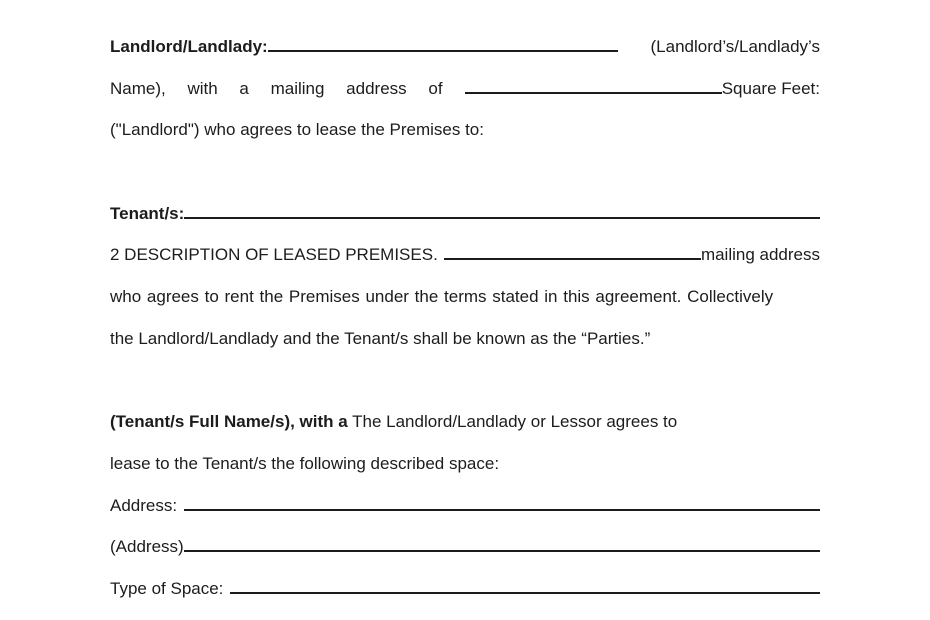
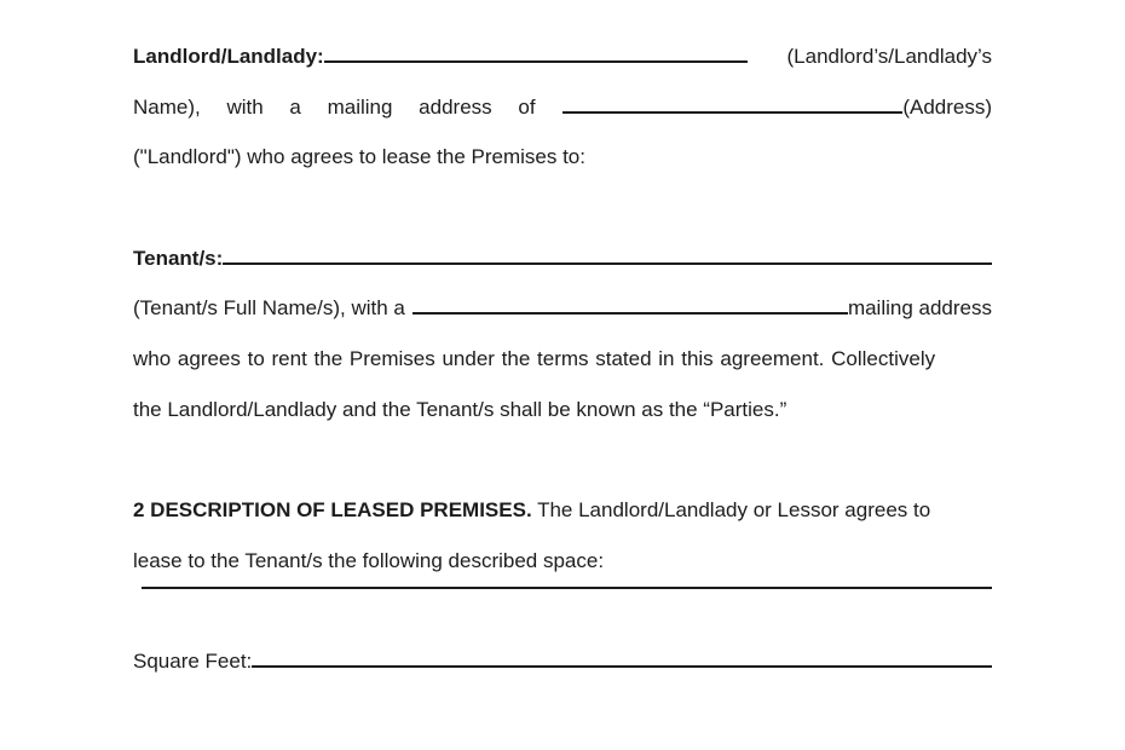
  Landlord/Landlady:
  (Landlord’s/Landlady’s
  Name), with a mailing address of
- Square Feet:
+ (Address)
  ("Landlord") who agrees to lease the Premises to:
  Tenant/s:
- 2 DESCRIPTION OF LEASED PREMISES.
+ (Tenant/s Full Name/s), with a
  mailing address
  who agrees to rent the Premises under the terms stated in this agreement. Collectively
  the Landlord/Landlady and the Tenant/s shall be known as the “Parties.”
- (Tenant/s Full Name/s), with a The Landlord/Landlady or Lessor agrees to
+ 2 DESCRIPTION OF LEASED PREMISES. The Landlord/Landlady or Lessor agrees to
  lease to the Tenant/s the following described space:
- Address:
- (Address)
+ Square Feet:
- Type of Space:
